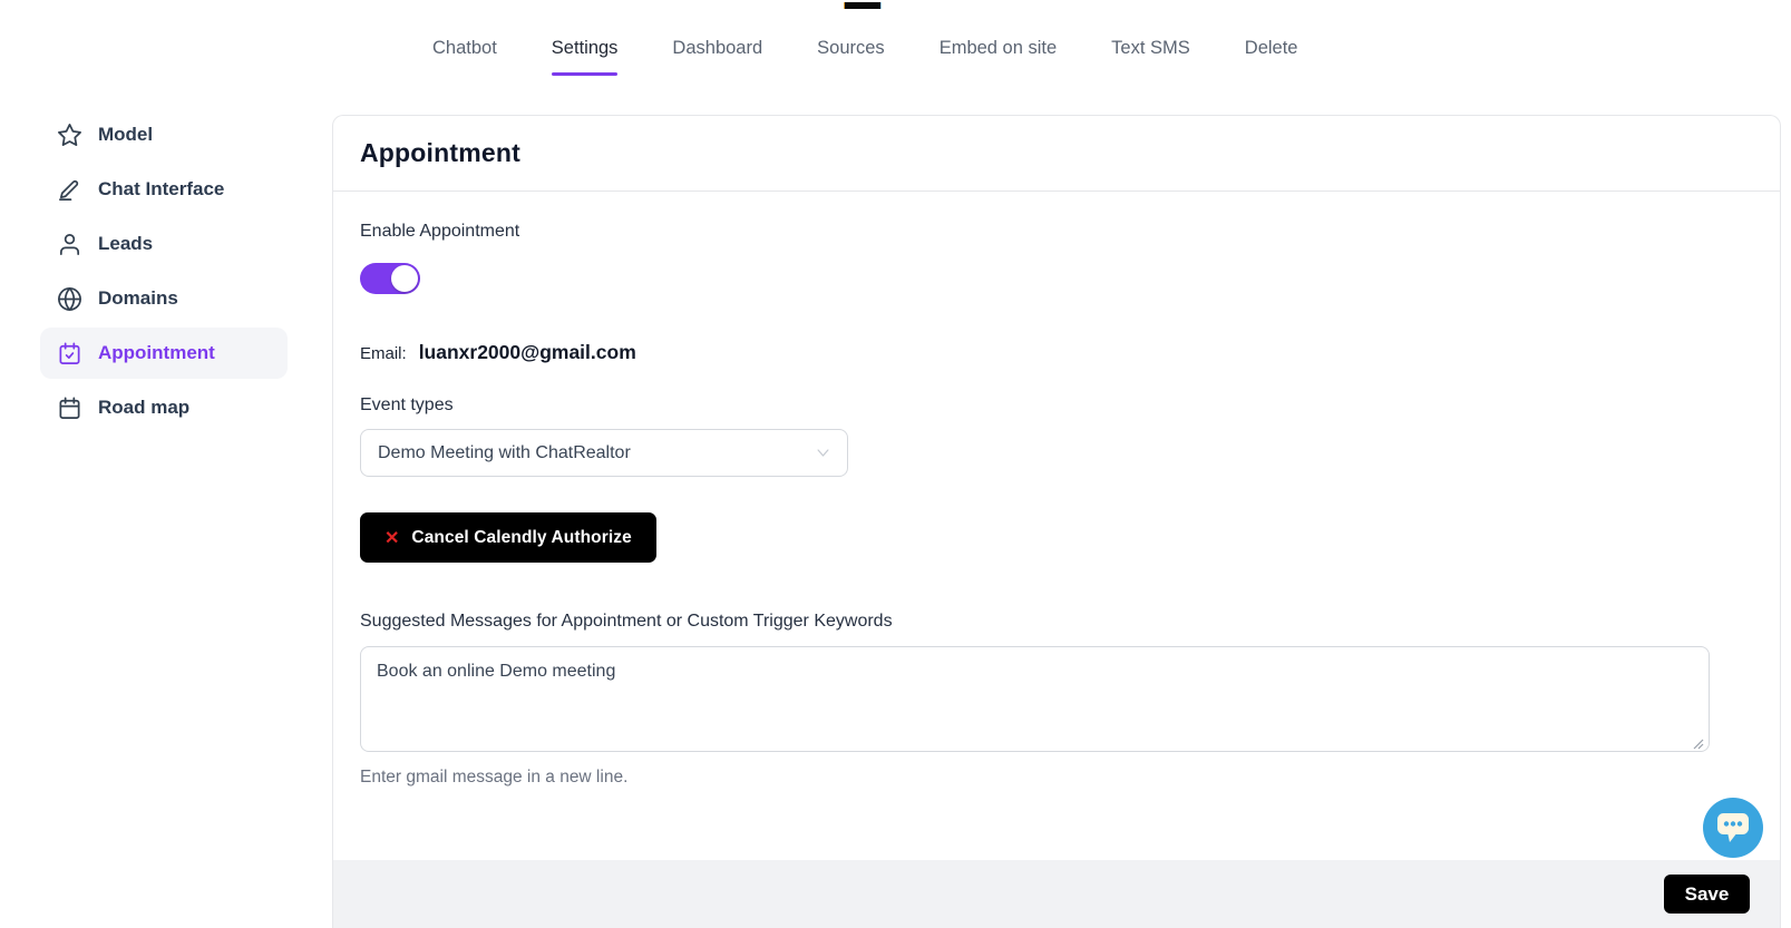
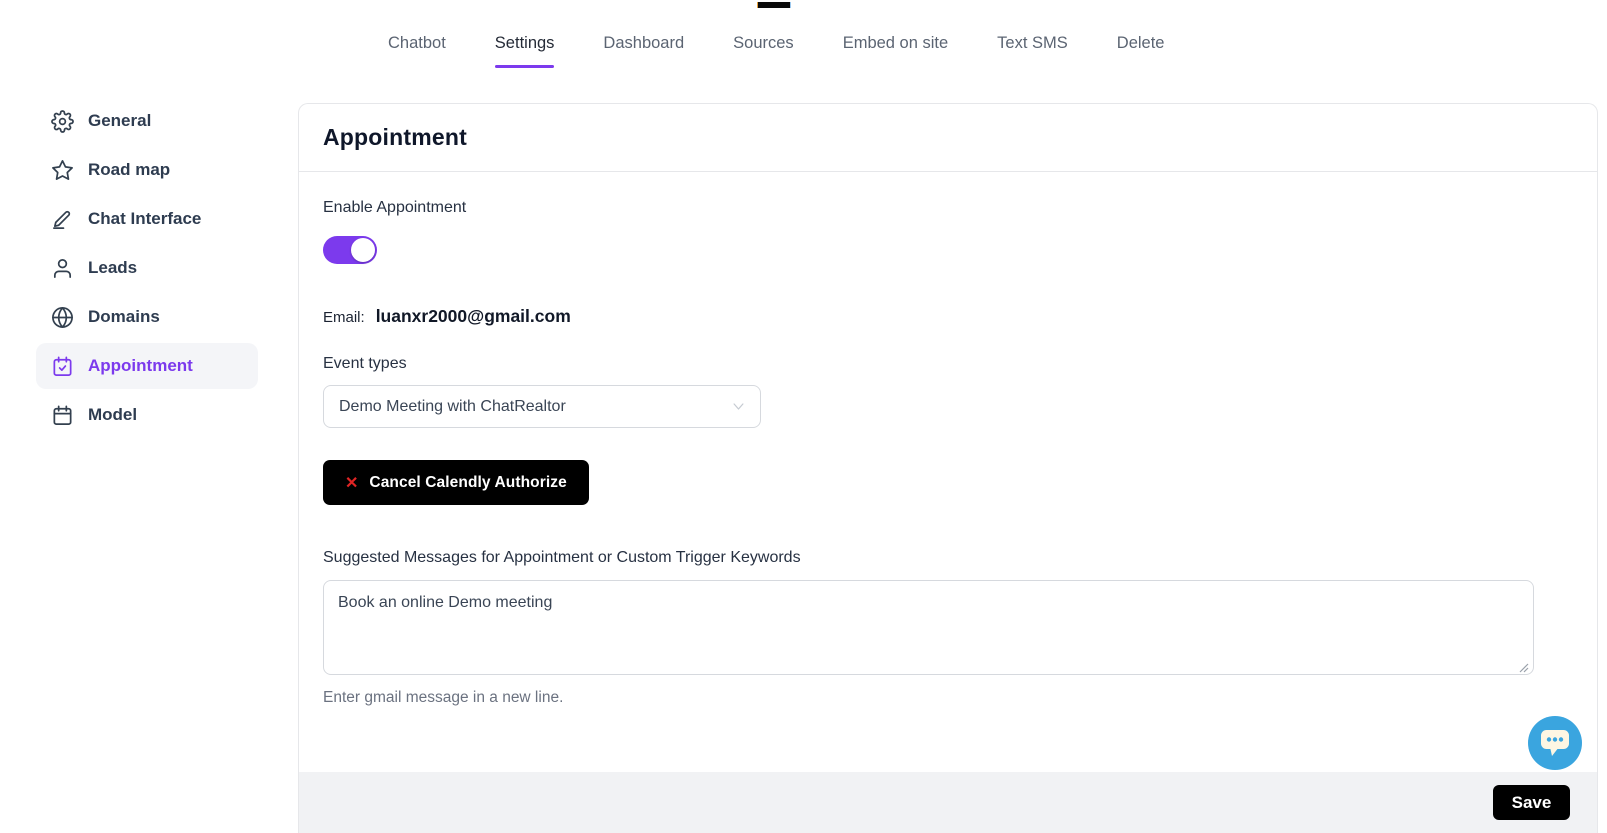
  Chatbot
  Settings
  Dashboard
  Sources
  Embed on site
  Text SMS
  Delete
+ General
- Model
+ Road map
  Chat Interface
  Leads
  Domains
  Appointment
- Road map
+ Model
  Appointment
  Enable Appointment
  Email:
  luanxr2000@gmail.com
  Event types
  Demo Meeting with ChatRealtor
  ✕
  Cancel Calendly Authorize
  Suggested Messages for Appointment or Custom Trigger Keywords
  Book an online Demo meeting
  Enter gmail message in a new line.
  Save
